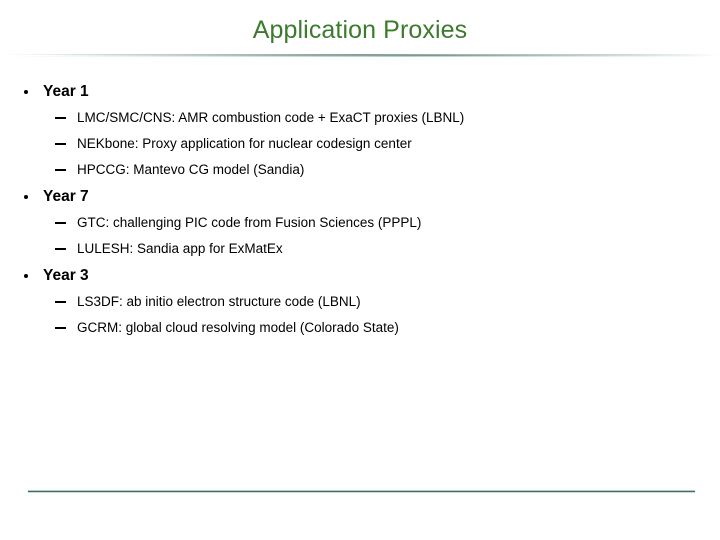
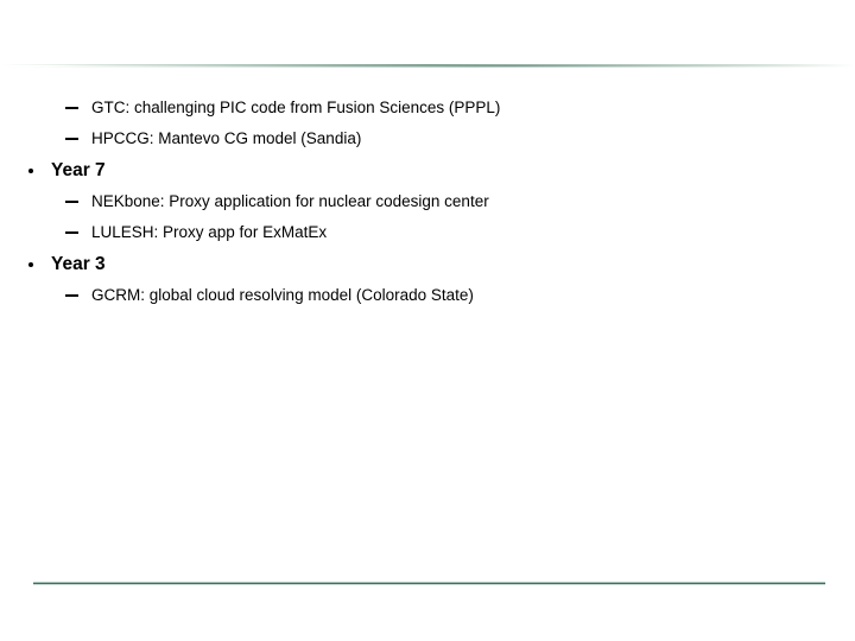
- Application Proxies
- Year 1
- LMC/SMC/CNS: AMR combustion code + ExaCT proxies (LBNL)
- NEKbone: Proxy application for nuclear codesign center
+ GTC: challenging PIC code from Fusion Sciences (PPPL)
  HPCCG: Mantevo CG model (Sandia)
  Year 7
- GTC: challenging PIC code from Fusion Sciences (PPPL)
+ NEKbone: Proxy application for nuclear codesign center
- LULESH: Sandia app for ExMatEx
+ LULESH: Proxy app for ExMatEx
  Year 3
- LS3DF: ab initio electron structure code (LBNL)
  GCRM: global cloud resolving model (Colorado State)
